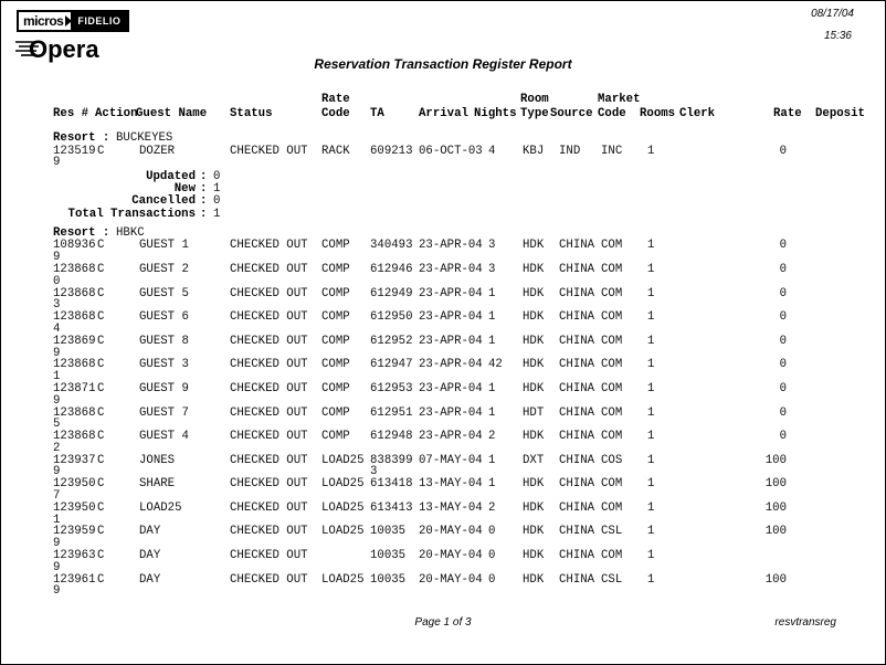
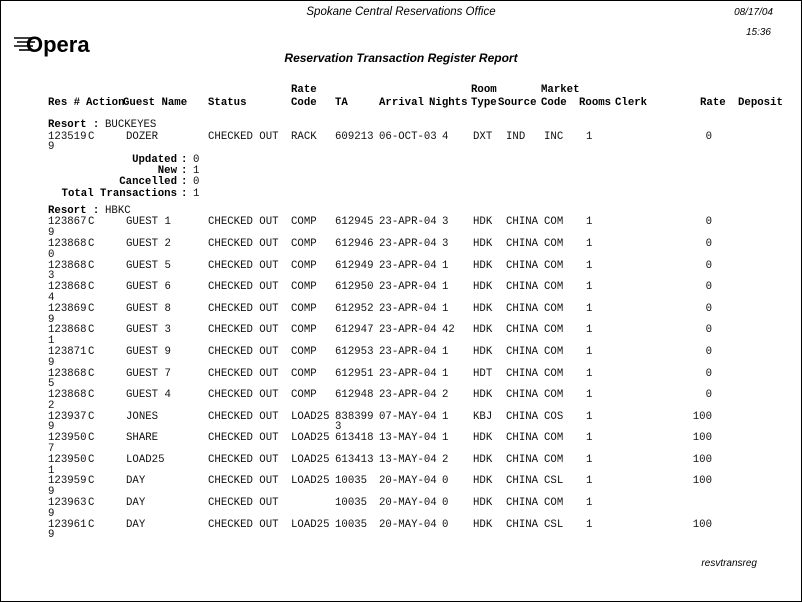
- micros
- FIDELIO
  Opera
+ Spokane Central Reservations Office
  08/17/04
  15:36
  Reservation Transaction Register Report
  Rate
  Room
  Market
  Res #
  Action
  Guest Name
  Status
  Code
  TA
  Arrival
  Nights
  Type
  Source
  Code
  Rooms
  Clerk
  Rate
  Deposit
  Resort :
  BUCKEYES
  123519
  C
  DOZER
  CHECKED OUT
  RACK
  609213
  06-OCT-03
  4
- KBJ
+ DXT
  IND
  INC
  1
  0
  9
  Updated
  :
  0
  New
  :
  1
  Cancelled
  :
  0
  Total Transactions
  :
  1
  Resort :
  HBKC
- 108936
+ 123867
  C
  GUEST 1
  CHECKED OUT
  COMP
- 340493
+ 612945
  23-APR-04
  3
  HDK
  CHINA
  COM
  1
  0
  9
  123868
  C
  GUEST 2
  CHECKED OUT
  COMP
  612946
  23-APR-04
  3
  HDK
  CHINA
  COM
  1
  0
  0
  123868
  C
  GUEST 5
  CHECKED OUT
  COMP
  612949
  23-APR-04
  1
  HDK
  CHINA
  COM
  1
  0
  3
  123868
  C
  GUEST 6
  CHECKED OUT
  COMP
  612950
  23-APR-04
  1
  HDK
  CHINA
  COM
  1
  0
  4
  123869
  C
  GUEST 8
  CHECKED OUT
  COMP
  612952
  23-APR-04
  1
  HDK
  CHINA
  COM
  1
  0
  9
  123868
  C
  GUEST 3
  CHECKED OUT
  COMP
  612947
  23-APR-04
  42
  HDK
  CHINA
  COM
  1
  0
  1
  123871
  C
  GUEST 9
  CHECKED OUT
  COMP
  612953
  23-APR-04
  1
  HDK
  CHINA
  COM
  1
  0
  9
  123868
  C
  GUEST 7
  CHECKED OUT
  COMP
  612951
  23-APR-04
  1
  HDT
  CHINA
  COM
  1
  0
  5
  123868
  C
  GUEST 4
  CHECKED OUT
  COMP
  612948
  23-APR-04
  2
  HDK
  CHINA
  COM
  1
  0
  2
  123937
  C
  JONES
  CHECKED OUT
  LOAD25
  838399
  07-MAY-04
  1
- DXT
+ KBJ
  CHINA
  COS
  1
  100
  9
  3
  123950
  C
  SHARE
  CHECKED OUT
  LOAD25
  613418
  13-MAY-04
  1
  HDK
  CHINA
  COM
  1
  100
  7
  123950
  C
  LOAD25
  CHECKED OUT
  LOAD25
  613413
  13-MAY-04
  2
  HDK
  CHINA
  COM
  1
  100
  1
  123959
  C
  DAY
  CHECKED OUT
  LOAD25
  10035
  20-MAY-04
  0
  HDK
  CHINA
  CSL
  1
  100
  9
  123963
  C
  DAY
  CHECKED OUT
  10035
  20-MAY-04
  0
  HDK
  CHINA
  COM
  1
  9
  123961
  C
  DAY
  CHECKED OUT
  LOAD25
  10035
  20-MAY-04
  0
  HDK
  CHINA
  CSL
  1
  100
  9
- Page 1 of 3
  resvtransreg
